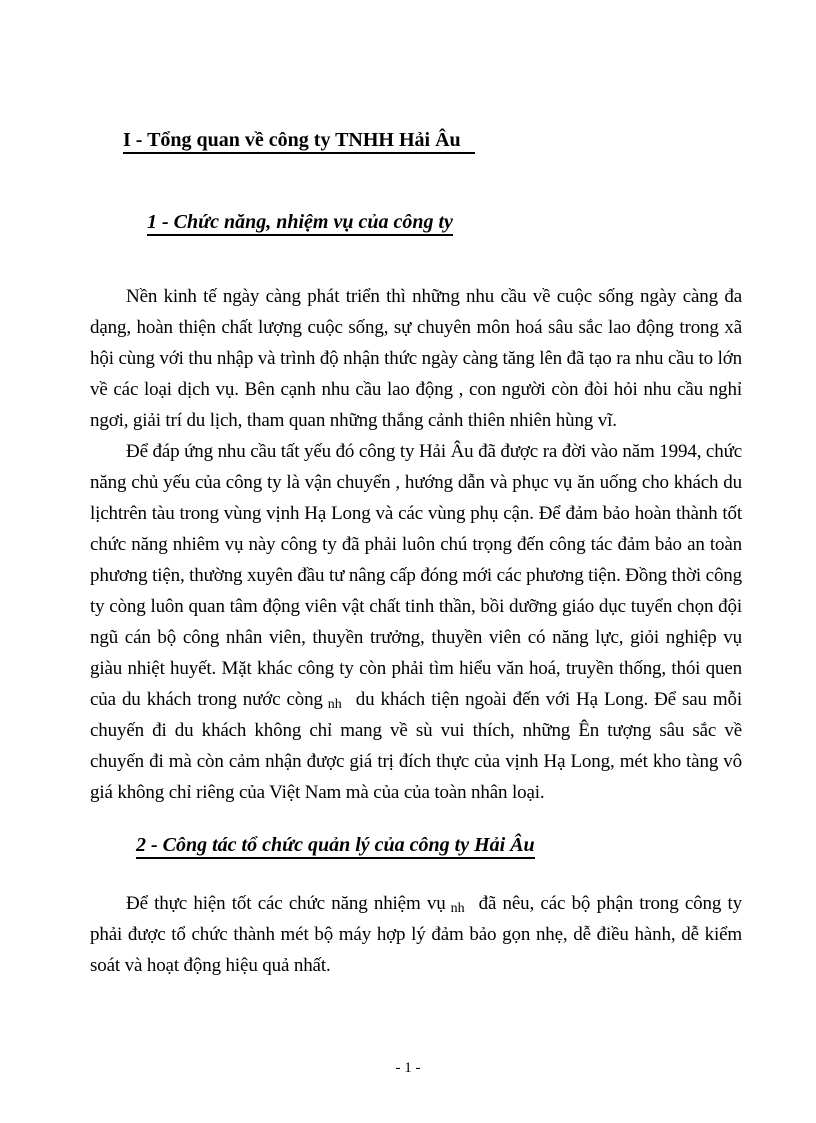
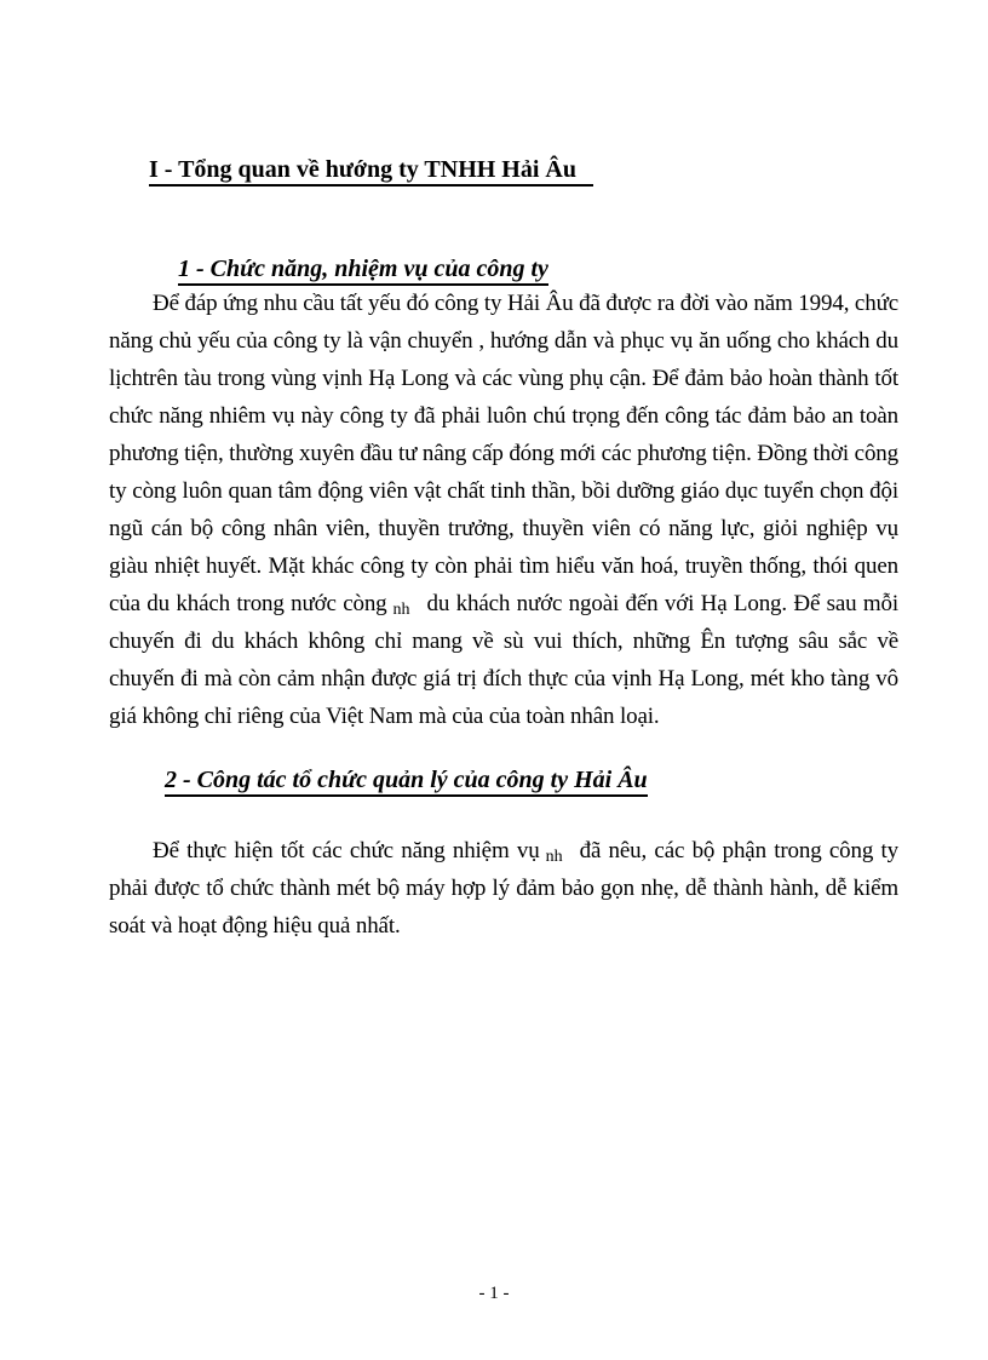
- I - Tổng quan về công ty TNHH Hải Âu
+ I - Tổng quan về hướng ty TNHH Hải Âu
  1 - Chức năng, nhiệm vụ của công ty
- Nền kinh tế ngày càng phát triển thì những nhu cầu về cuộc sống ngày càng đa dạng, hoàn thiện chất lượng cuộc sống, sự chuyên môn hoá sâu sắc lao động trong xã hội cùng với thu nhập và trình độ nhận thức ngày càng tăng lên đã tạo ra nhu cầu to lớn về các loại dịch vụ. Bên cạnh nhu cầu lao động , con người còn đòi hỏi nhu cầu nghỉ ngơi, giải trí du lịch, tham quan những thắng cảnh thiên nhiên hùng vĩ.
- Để đáp ứng nhu cầu tất yếu đó công ty Hải Âu đã được ra đời vào năm 1994, chức năng chủ yếu của công ty là vận chuyển , hướng dẫn và phục vụ ăn uống cho khách du lịchtrên tàu trong vùng vịnh Hạ Long và các vùng phụ cận. Để đảm bảo hoàn thành tốt chức năng nhiêm vụ này công ty đã phải luôn chú trọng đến công tác đảm bảo an toàn phương tiện, thường xuyên đầu tư nâng cấp đóng mới các phương tiện. Đồng thời công ty còng luôn quan tâm động viên vật chất tinh thần, bồi dưỡng giáo dục tuyển chọn đội ngũ cán bộ công nhân viên, thuyền trưởng, thuyền viên có năng lực, giỏi nghiệp vụ giàu nhiệt huyết. Mặt khác công ty còn phải tìm hiểu văn hoá, truyền thống, thói quen của du khách trong nước còng nh du khách tiện ngoài đến với Hạ Long. Để sau mỗi chuyến đi du khách không chỉ mang về sù vui thích, những Ên tượng sâu sắc về chuyến đi mà còn cảm nhận được giá trị đích thực của vịnh Hạ Long, mét kho tàng vô giá không chỉ riêng của Việt Nam mà của của toàn nhân loại.
+ Để đáp ứng nhu cầu tất yếu đó công ty Hải Âu đã được ra đời vào năm 1994, chức năng chủ yếu của công ty là vận chuyển , hướng dẫn và phục vụ ăn uống cho khách du lịchtrên tàu trong vùng vịnh Hạ Long và các vùng phụ cận. Để đảm bảo hoàn thành tốt chức năng nhiêm vụ này công ty đã phải luôn chú trọng đến công tác đảm bảo an toàn phương tiện, thường xuyên đầu tư nâng cấp đóng mới các phương tiện. Đồng thời công ty còng luôn quan tâm động viên vật chất tinh thần, bồi dưỡng giáo dục tuyển chọn đội ngũ cán bộ công nhân viên, thuyền trưởng, thuyền viên có năng lực, giỏi nghiệp vụ giàu nhiệt huyết. Mặt khác công ty còn phải tìm hiểu văn hoá, truyền thống, thói quen của du khách trong nước còng nh du khách nước ngoài đến với Hạ Long. Để sau mỗi chuyến đi du khách không chỉ mang về sù vui thích, những Ên tượng sâu sắc về chuyến đi mà còn cảm nhận được giá trị đích thực của vịnh Hạ Long, mét kho tàng vô giá không chỉ riêng của Việt Nam mà của của toàn nhân loại.
  2 - Công tác tổ chức quản lý của công ty Hải Âu
- Để thực hiện tốt các chức năng nhiệm vụ nh đã nêu, các bộ phận trong công ty phải được tổ chức thành mét bộ máy hợp lý đảm bảo gọn nhẹ, dễ điều hành, dễ kiểm soát và hoạt động hiệu quả nhất.
+ Để thực hiện tốt các chức năng nhiệm vụ nh đã nêu, các bộ phận trong công ty phải được tổ chức thành mét bộ máy hợp lý đảm bảo gọn nhẹ, dễ thành hành, dễ kiểm soát và hoạt động hiệu quả nhất.
  - 1 -
